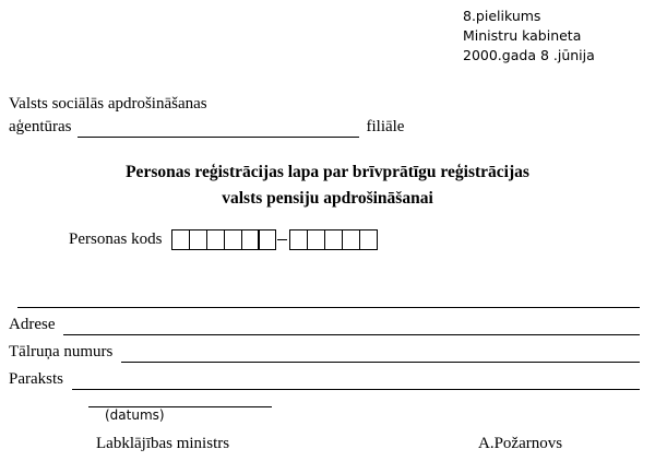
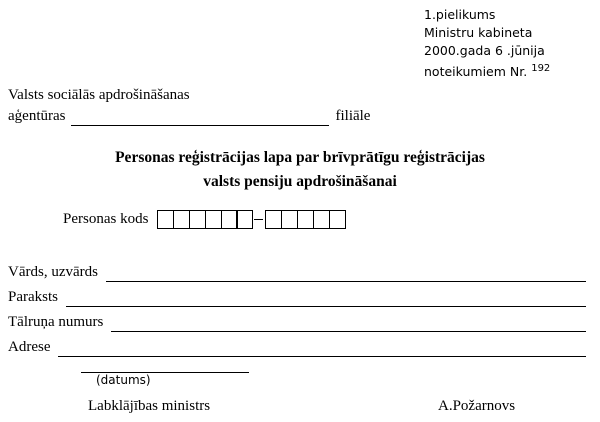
- 8.pielikums
+ 1.pielikums
  Ministru kabineta
- 2000.gada 8 .jūnija
+ 2000.gada 6 .jūnija
+ noteikumiem Nr. 192
  Valsts sociālās apdrošināšanas
  aģentūras
  filiāle
  Personas reģistrācijas lapa par brīvprātīgu reģistrācijas
  valsts pensiju apdrošināšanai
  Personas kods
+ Vārds, uzvārds
- Adrese
+ Paraksts
  Tālruņa numurs
- Paraksts
+ Adrese
  (datums)
  Labklājības ministrs
  A.Požarnovs
